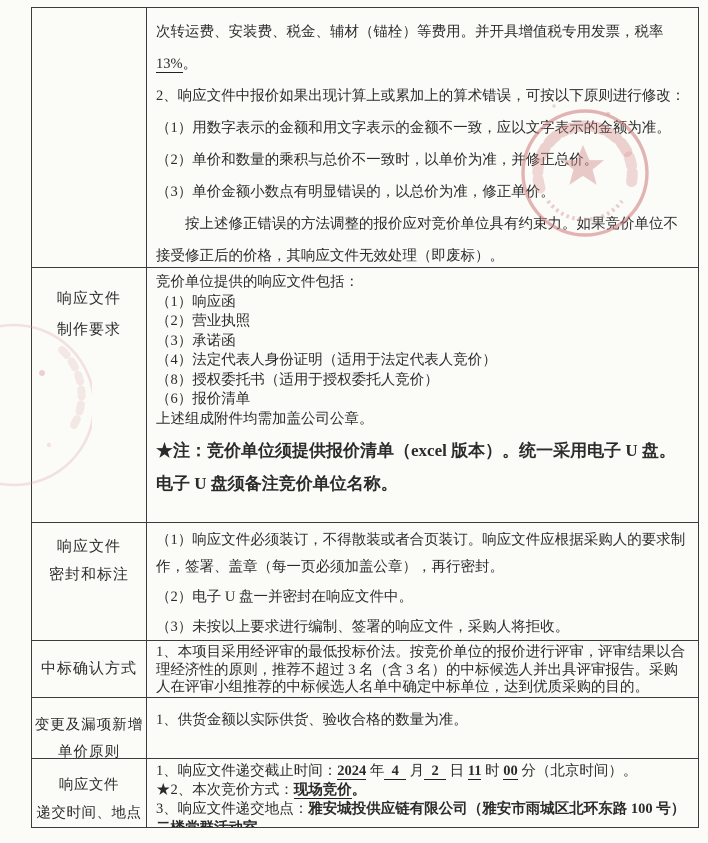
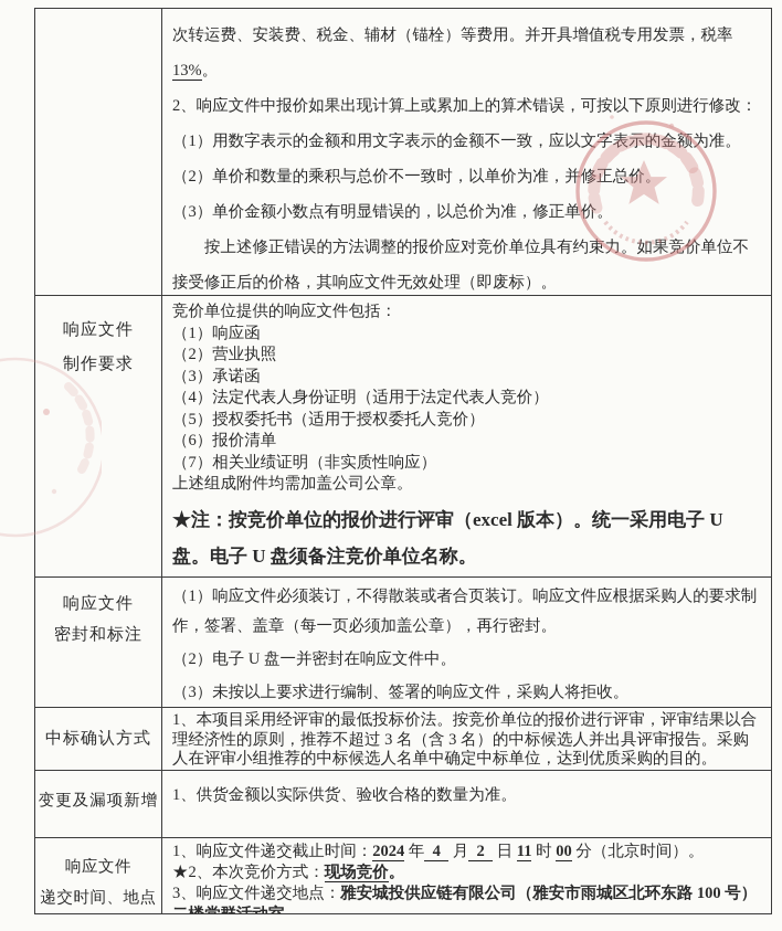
  次转运费、安装费、税金、辅材（锚栓）等费用。并开具增值税专用发票，税率 13%。
  2、响应文件中报价如果出现计算上或累加上的算术错误，可按以下原则进行修改：
  （1）用数字表示的金额和用文字表示的金额不一致，应以文字表示的金额为准。
  （2）单价和数量的乘积与总价不一致时，以单价为准，并修正总价。
  （3）单价金额小数点有明显错误的，以总价为准，修正单价。
  按上述修正错误的方法调整的报价应对竞价单位具有约束力。如果竞价单位不接受修正后的价格，其响应文件无效处理（即废标）。
  响应文件
  制作要求
  竞价单位提供的响应文件包括：
  （1）响应函
  （2）营业执照
  （3）承诺函
  （4）法定代表人身份证明（适用于法定代表人竞价）
- （8）授权委托书（适用于授权委托人竞价）
+ （5）授权委托书（适用于授权委托人竞价）
  （6）报价清单
+ （7）相关业绩证明（非实质性响应）
  上述组成附件均需加盖公司公章。
- ★注：竞价单位须提供报价清单（excel 版本）。统一采用电子 U 盘。电子 U 盘须备注竞价单位名称。
+ ★注：按竞价单位的报价进行评审（excel 版本）。统一采用电子 U 盘。电子 U 盘须备注竞价单位名称。
  响应文件
  密封和标注
  （1）响应文件必须装订，不得散装或者合页装订。响应文件应根据采购人的要求制作，签署、盖章（每一页必须加盖公章），再行密封。
  （2）电子 U 盘一并密封在响应文件中。
  （3）未按以上要求进行编制、签署的响应文件，采购人将拒收。
  中标确认方式
  1、本项目采用经评审的最低投标价法。按竞价单位的报价进行评审，评审结果以合理经济性的原则，推荐不超过 3 名（含 3 名）的中标候选人并出具评审报告。采购人在评审小组推荐的中标候选人名单中确定中标单位，达到优质采购的目的。
  变更及漏项新增
- 单价原则
  1、供货金额以实际供货、验收合格的数量为准。
  响应文件
  递交时间、地点
  1、响应文件递交截止时间：2024 年 4 月 2 日 11 时 00 分（北京时间）。
  ★2、本次竞价方式：现场竞价。
  3、响应文件递交地点：雅安城投供应链有限公司（雅安市雨城区北环东路 100 号）
